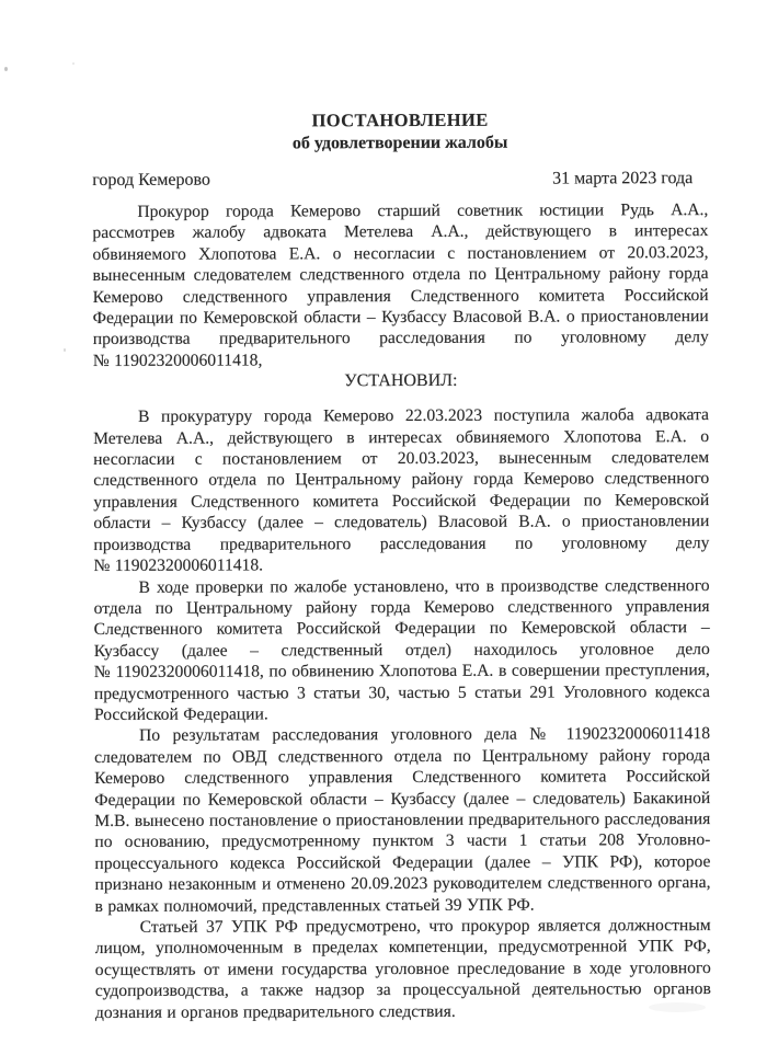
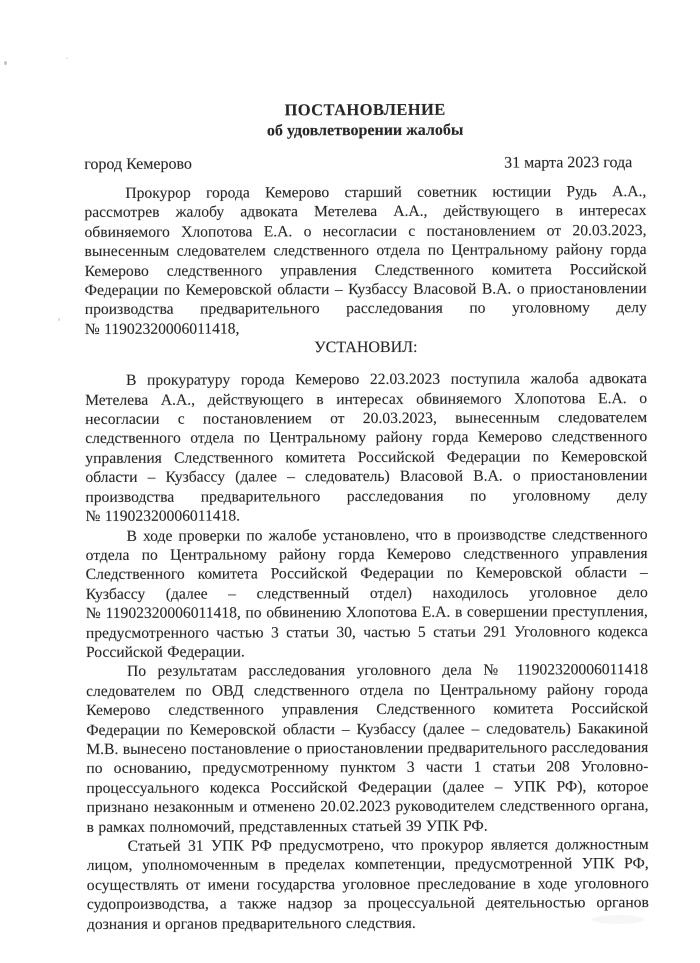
  ПОСТАНОВЛЕНИЕ
  об удовлетворении жалобы
  город Кемерово
  31 марта 2023 года
  Прокурор города Кемерово старший советник юстиции Рудь А.А., рассмотрев жалобу адвоката Метелева А.А., действующего в интересах обвиняемого Хлопотова Е.А. о несогласии с постановлением от 20.03.2023, вынесенным следователем следственного отдела по Центральному району горда Кемерово следственного управления Следственного комитета Российской Федерации по Кемеровской области – Кузбассу Власовой В.А. о приостановлении производства предварительного расследования по уголовному делу № 11902320006011418,
  УСТАНОВИЛ:
  В прокуратуру города Кемерово 22.03.2023 поступила жалоба адвоката Метелева А.А., действующего в интересах обвиняемого Хлопотова Е.А. о несогласии с постановлением от 20.03.2023, вынесенным следователем следственного отдела по Центральному району горда Кемерово следственного управления Следственного комитета Российской Федерации по Кемеровской области – Кузбассу (далее – следователь) Власовой В.А. о приостановлении производства предварительного расследования по уголовному делу № 11902320006011418.
  В ходе проверки по жалобе установлено, что в производстве следственного отдела по Центральному району горда Кемерово следственного управления Следственного комитета Российской Федерации по Кемеровской области – Кузбассу (далее – следственный отдел) находилось уголовное дело № 11902320006011418, по обвинению Хлопотова Е.А. в совершении преступления, предусмотренного частью 3 статьи 30, частью 5 статьи 291 Уголовного кодекса Российской Федерации.
- По результатам расследования уголовного дела № 11902320006011418 следователем по ОВД следственного отдела по Центральному району города Кемерово следственного управления Следственного комитета Российской Федерации по Кемеровской области – Кузбассу (далее – следователь) Бакакиной М.В. вынесено постановление о приостановлении предварительного расследования по основанию, предусмотренному пунктом 3 части 1 статьи 208 Уголовно-процессуального кодекса Российской Федерации (далее – УПК РФ), которое признано незаконным и отменено 20.09.2023 руководителем следственного органа, в рамках полномочий, представленных статьей 39 УПК РФ.
+ По результатам расследования уголовного дела № 11902320006011418 следователем по ОВД следственного отдела по Центральному району города Кемерово следственного управления Следственного комитета Российской Федерации по Кемеровской области – Кузбассу (далее – следователь) Бакакиной М.В. вынесено постановление о приостановлении предварительного расследования по основанию, предусмотренному пунктом 3 части 1 статьи 208 Уголовно-процессуального кодекса Российской Федерации (далее – УПК РФ), которое признано незаконным и отменено 20.02.2023 руководителем следственного органа, в рамках полномочий, представленных статьей 39 УПК РФ.
- Статьей 37 УПК РФ предусмотрено, что прокурор является должностным лицом, уполномоченным в пределах компетенции, предусмотренной УПК РФ, осуществлять от имени государства уголовное преследование в ходе уголовного судопроизводства, а также надзор за процессуальной деятельностью органов дознания и органов предварительного следствия.
+ Статьей 31 УПК РФ предусмотрено, что прокурор является должностным лицом, уполномоченным в пределах компетенции, предусмотренной УПК РФ, осуществлять от имени государства уголовное преследование в ходе уголовного судопроизводства, а также надзор за процессуальной деятельностью органов дознания и органов предварительного следствия.
